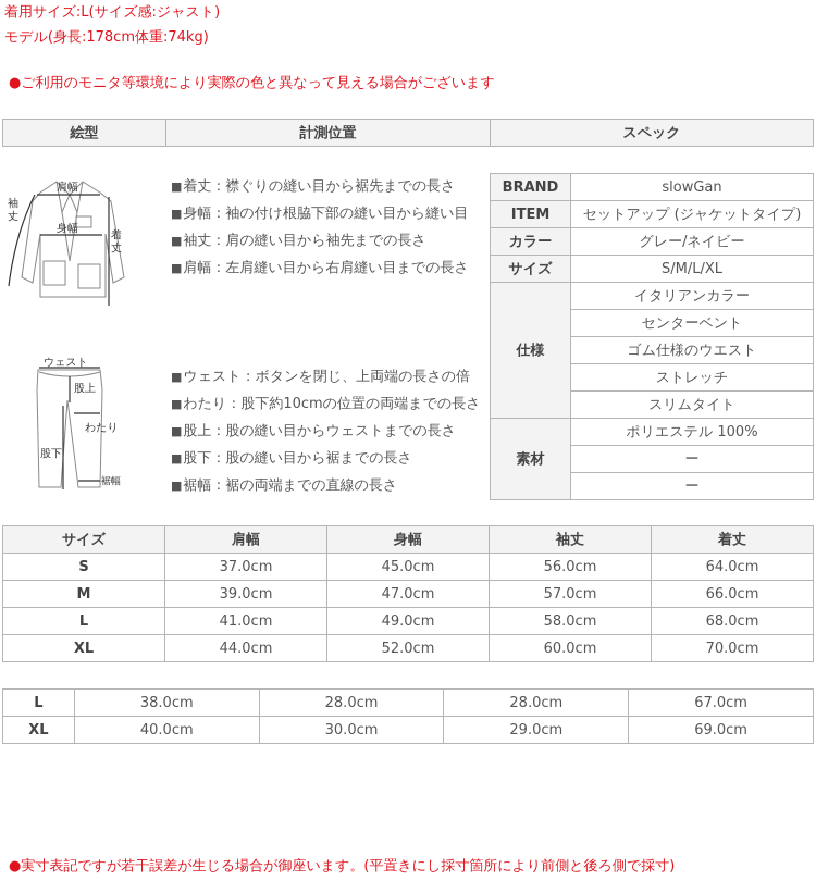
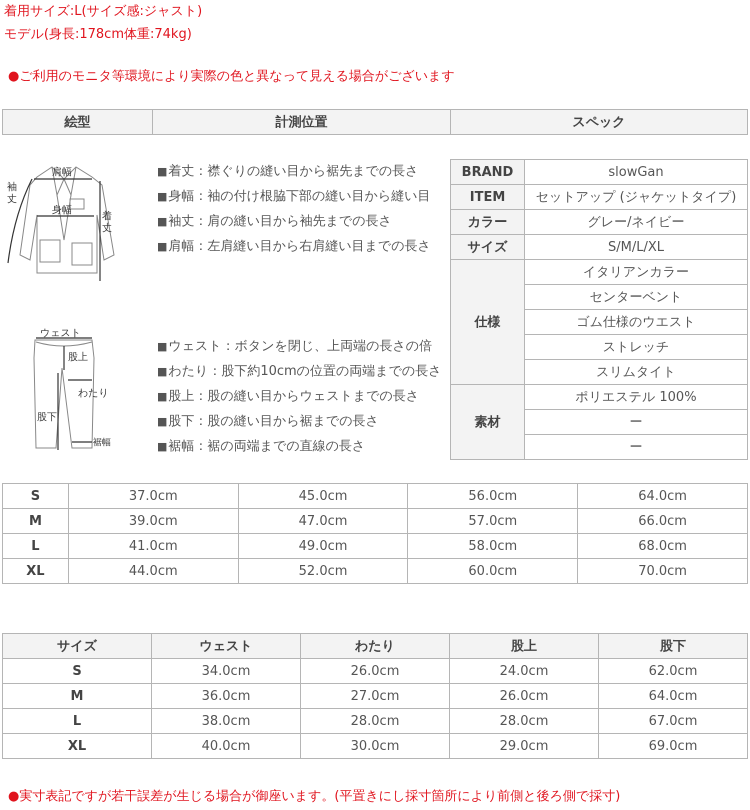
  着用サイズ:L(サイズ感:ジャスト)
  モデル(身長:178cm体重:74kg)
  ●ご利用のモニタ等環境により実際の色と異なって見える場合がございます
  絵型	計測位置	スペック
  肩幅
  身幅
  袖
  丈
  着
  丈
  ■着丈：襟ぐりの縫い目から裾先までの長さ
  ■身幅：袖の付け根脇下部の縫い目から縫い目
  ■袖丈：肩の縫い目から袖先までの長さ
  ■肩幅：左肩縫い目から右肩縫い目までの長さ
  ウェスト
  股上
  わたり
  股下
  裾幅
  ■ウェスト：ボタンを閉じ、上両端の長さの倍
  ■わたり：股下約10cmの位置の両端までの長さ
  ■股上：股の縫い目からウェストまでの長さ
  ■股下：股の縫い目から裾までの長さ
  ■裾幅：裾の両端までの直線の長さ
  BRAND	slowGan
  ITEM	セットアップ (ジャケットタイプ)
  カラー	グレー/ネイビー
  サイズ	S/M/L/XL
  仕様	イタリアンカラー
  センターベント
  ゴム仕様のウエスト
  ストレッチ
  スリムタイト
  素材	ポリエステル 100%
  ー
  ー
- サイズ	肩幅	身幅	袖丈	着丈
  S	37.0cm	45.0cm	56.0cm	64.0cm
  M	39.0cm	47.0cm	57.0cm	66.0cm
  L	41.0cm	49.0cm	58.0cm	68.0cm
  XL	44.0cm	52.0cm	60.0cm	70.0cm
+ サイズ	ウェスト	わたり	股上	股下
+ S	34.0cm	26.0cm	24.0cm	62.0cm
+ M	36.0cm	27.0cm	26.0cm	64.0cm
  L	38.0cm	28.0cm	28.0cm	67.0cm
  XL	40.0cm	30.0cm	29.0cm	69.0cm
  ●実寸表記ですが若干誤差が生じる場合が御座います。(平置きにし採寸箇所により前側と後ろ側で採寸)
